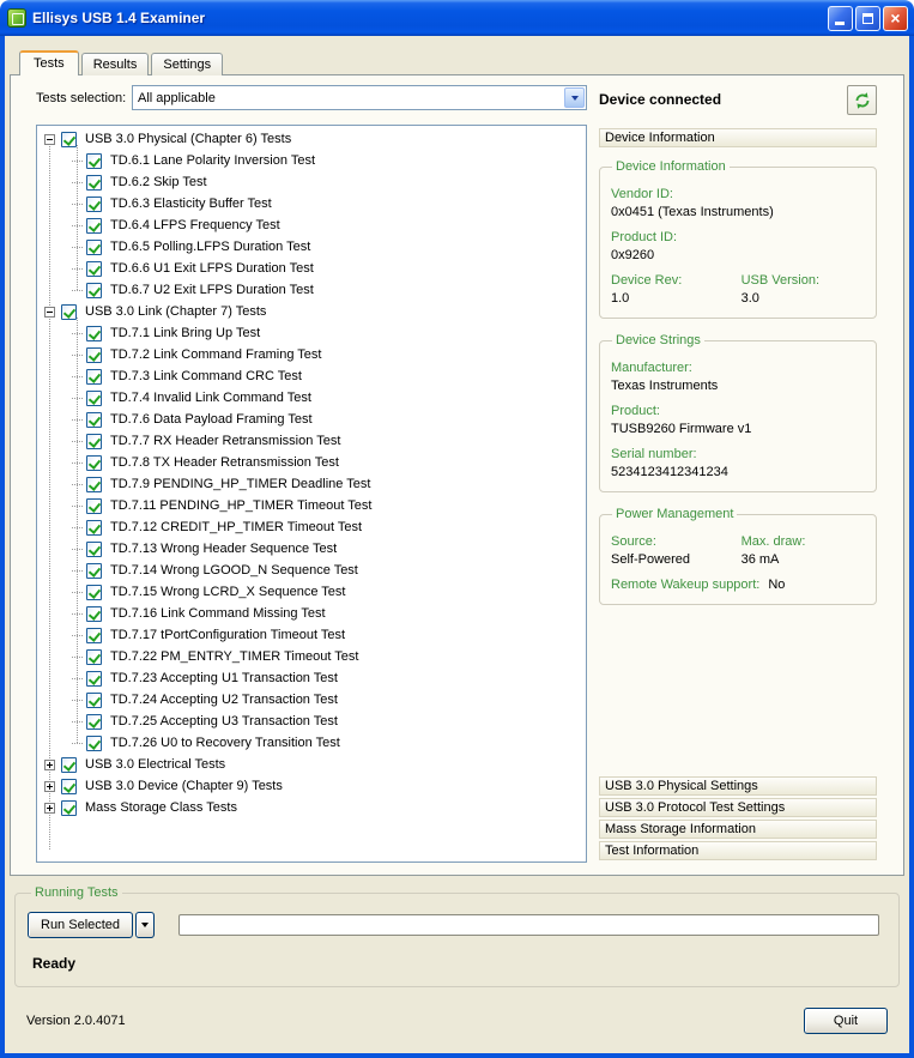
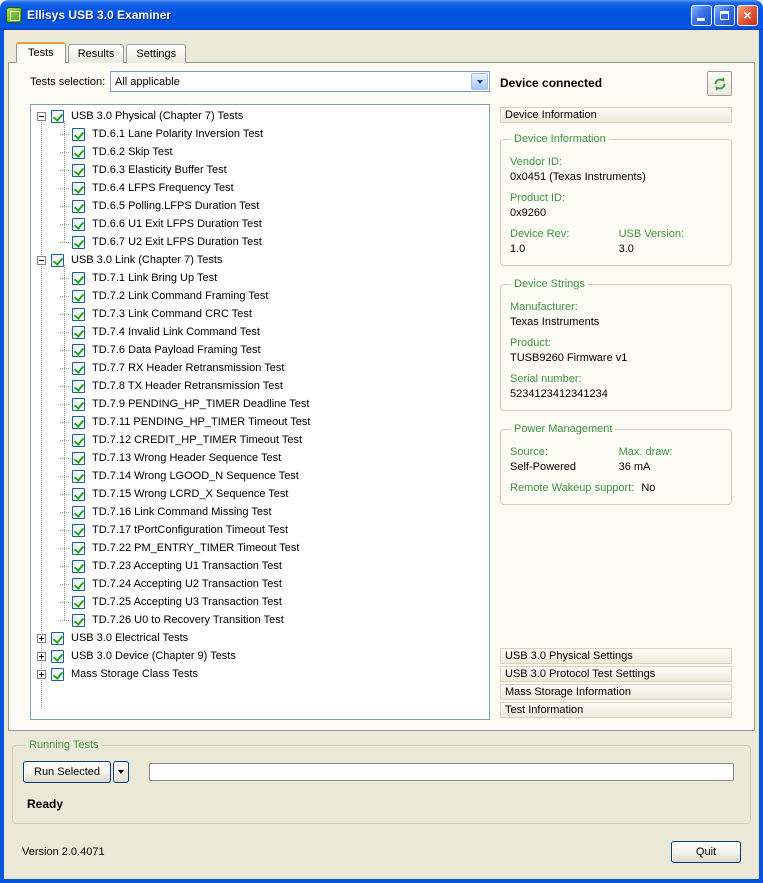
- Ellisys USB 1.4 Examiner
+ Ellisys USB 3.0 Examiner
  ×
  Tests
  Results
  Settings
  Tests selection:
  All applicable
- USB 3.0 Physical (Chapter 6) Tests
+ USB 3.0 Physical (Chapter 7) Tests
  TD.6.1 Lane Polarity Inversion Test
  TD.6.2 Skip Test
  TD.6.3 Elasticity Buffer Test
  TD.6.4 LFPS Frequency Test
  TD.6.5 Polling.LFPS Duration Test
  TD.6.6 U1 Exit LFPS Duration Test
  TD.6.7 U2 Exit LFPS Duration Test
  USB 3.0 Link (Chapter 7) Tests
  TD.7.1 Link Bring Up Test
  TD.7.2 Link Command Framing Test
  TD.7.3 Link Command CRC Test
  TD.7.4 Invalid Link Command Test
  TD.7.6 Data Payload Framing Test
  TD.7.7 RX Header Retransmission Test
  TD.7.8 TX Header Retransmission Test
  TD.7.9 PENDING_HP_TIMER Deadline Test
  TD.7.11 PENDING_HP_TIMER Timeout Test
  TD.7.12 CREDIT_HP_TIMER Timeout Test
  TD.7.13 Wrong Header Sequence Test
  TD.7.14 Wrong LGOOD_N Sequence Test
  TD.7.15 Wrong LCRD_X Sequence Test
  TD.7.16 Link Command Missing Test
  TD.7.17 tPortConfiguration Timeout Test
  TD.7.22 PM_ENTRY_TIMER Timeout Test
  TD.7.23 Accepting U1 Transaction Test
  TD.7.24 Accepting U2 Transaction Test
  TD.7.25 Accepting U3 Transaction Test
  TD.7.26 U0 to Recovery Transition Test
  USB 3.0 Electrical Tests
  USB 3.0 Device (Chapter 9) Tests
  Mass Storage Class Tests
  Device connected
  Device Information
  Device Information
  Vendor ID:
  0x0451 (Texas Instruments)
  Product ID:
  0x9260
  Device Rev:
  1.0
  USB Version:
  3.0
  Device Strings
  Manufacturer:
  Texas Instruments
  Product:
  TUSB9260 Firmware v1
  Serial number:
  5234123412341234
  Power Management
  Source:
  Self-Powered
  Max. draw:
  36 mA
  Remote Wakeup support:
  No
  USB 3.0 Physical Settings
  USB 3.0 Protocol Test Settings
  Mass Storage Information
  Test Information
  Running Tests
  Run Selected
  Ready
  Version 2.0.4071
  Quit
